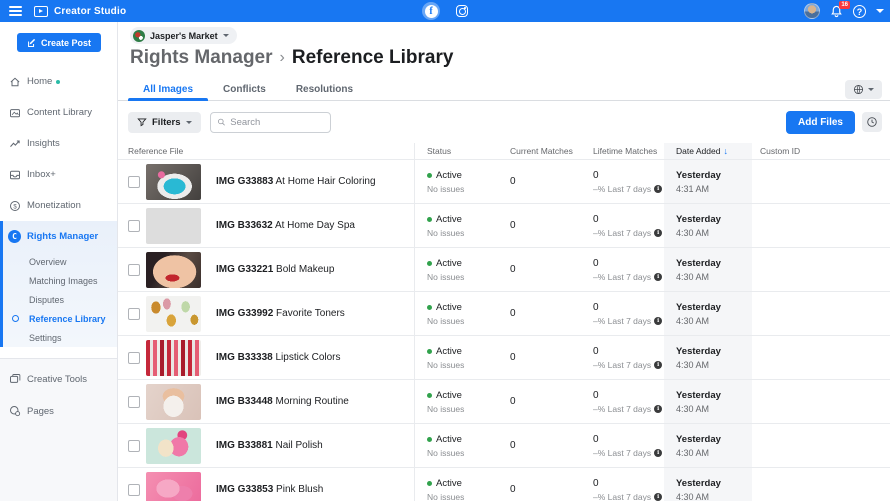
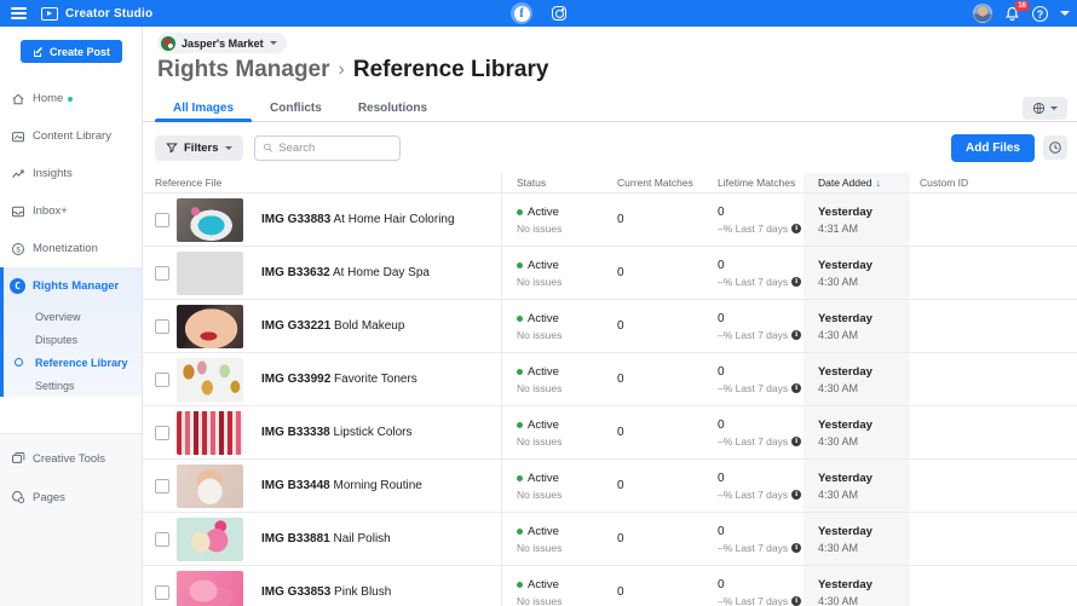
  Creator Studio
  f
  ?
  Create Post
  Home
  Content Library
  Insights
  Inbox+
  Monetization
  C
  Rights Manager
  Overview
- Matching Images
  Disputes
  Reference Library
  Settings
  Creative Tools
  Pages
  Jasper's Market
  Rights Manager
  ›
  Reference Library
  All Images
  Conflicts
  Resolutions
  Filters
  Search
  Add Files
  Reference File
  Status
  Current Matches
  Lifetime Matches
  Date Added
  ↓
  Custom ID
  IMG G33883 At Home Hair Coloring
  Active
  No issues
  0
  0
  –% Last 7 days
  Yesterday
  4:31 AM
  IMG B33632 At Home Day Spa
  Active
  No issues
  0
  0
  –% Last 7 days
  Yesterday
  4:30 AM
  IMG G33221 Bold Makeup
  Active
  No issues
  0
  0
  –% Last 7 days
  Yesterday
  4:30 AM
  IMG G33992 Favorite Toners
  Active
  No issues
  0
  0
  –% Last 7 days
  Yesterday
  4:30 AM
  IMG B33338 Lipstick Colors
  Active
  No issues
  0
  0
  –% Last 7 days
  Yesterday
  4:30 AM
  IMG B33448 Morning Routine
  Active
  No issues
  0
  0
  –% Last 7 days
  Yesterday
  4:30 AM
  IMG B33881 Nail Polish
  Active
  No issues
  0
  0
  –% Last 7 days
  Yesterday
  4:30 AM
  IMG G33853 Pink Blush
  Active
  No issues
  0
  0
  –% Last 7 days
  Yesterday
  4:30 AM
